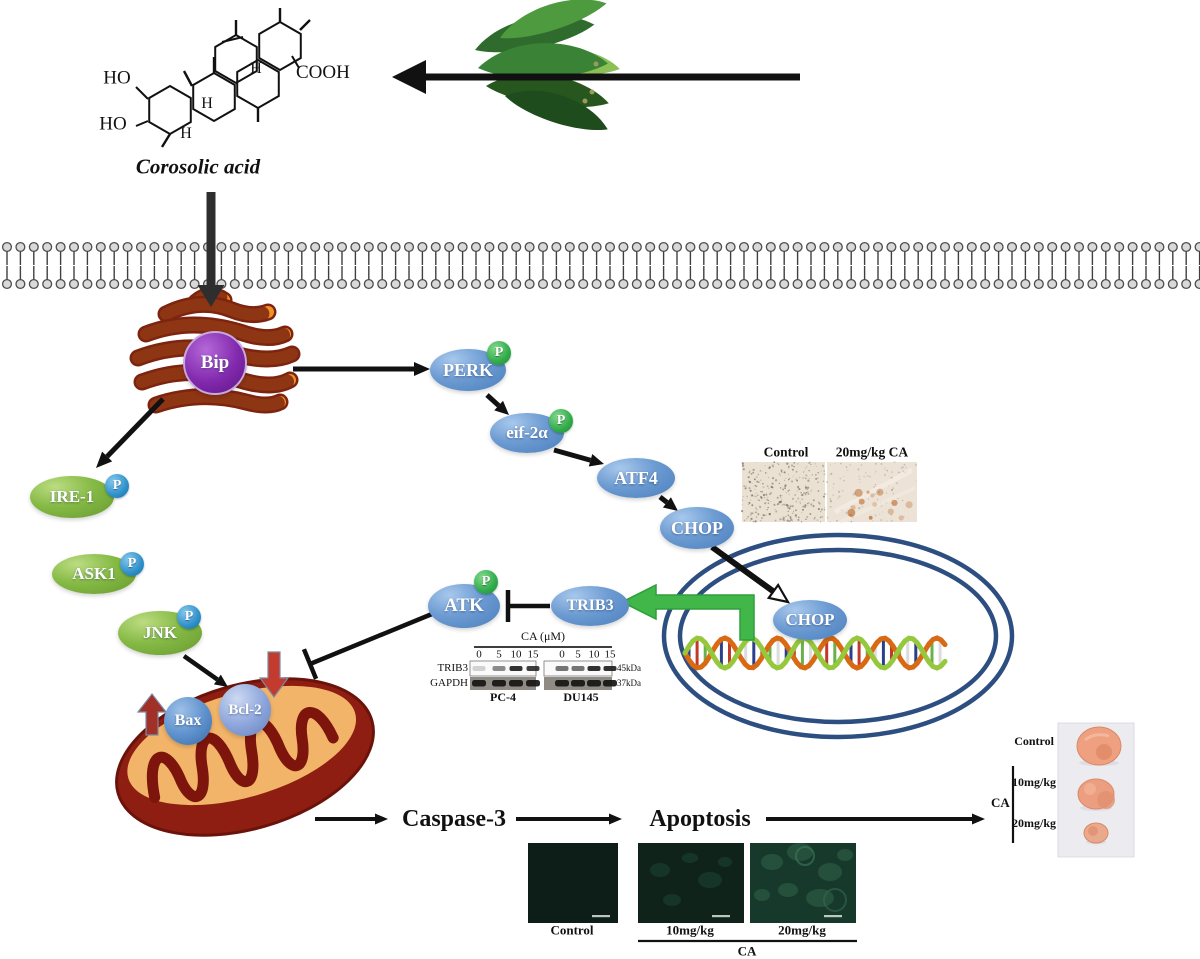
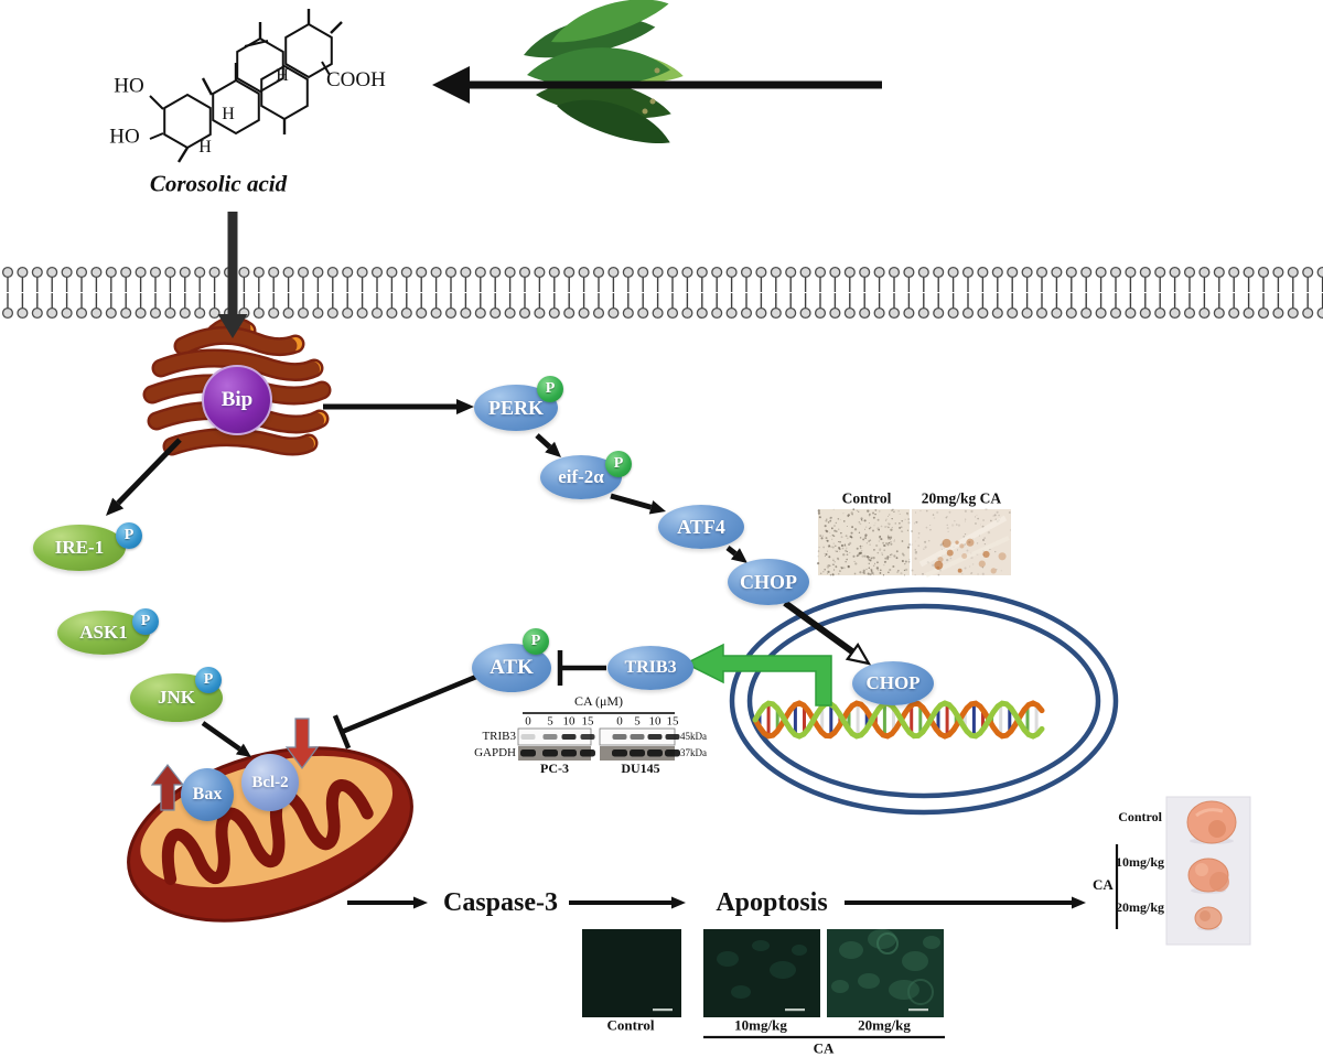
  Corosolic acid
  HO
  HO
  COOH
  H
  H
  H
  Bip
  PERK
  eif-2α
  ATF4
  CHOP
  CHOP
  TRIB3
  ATK
  IRE-1
  ASK1
  JNK
  Bax
  Bcl-2
  P
  P
  P
  P
  P
  P
  Caspase-3
  Apoptosis
  Control
  20mg/kg CA
  CA (μM)
  0
  5
  10
  15
  0
  5
  10
  15
  TRIB3
  GAPDH
  45kDa
  37kDa
- PC-4
+ PC-3
  DU145
  Control
  10mg/kg
  20mg/kg
  CA
  Control
  10mg/kg
  20mg/kg
  CA
